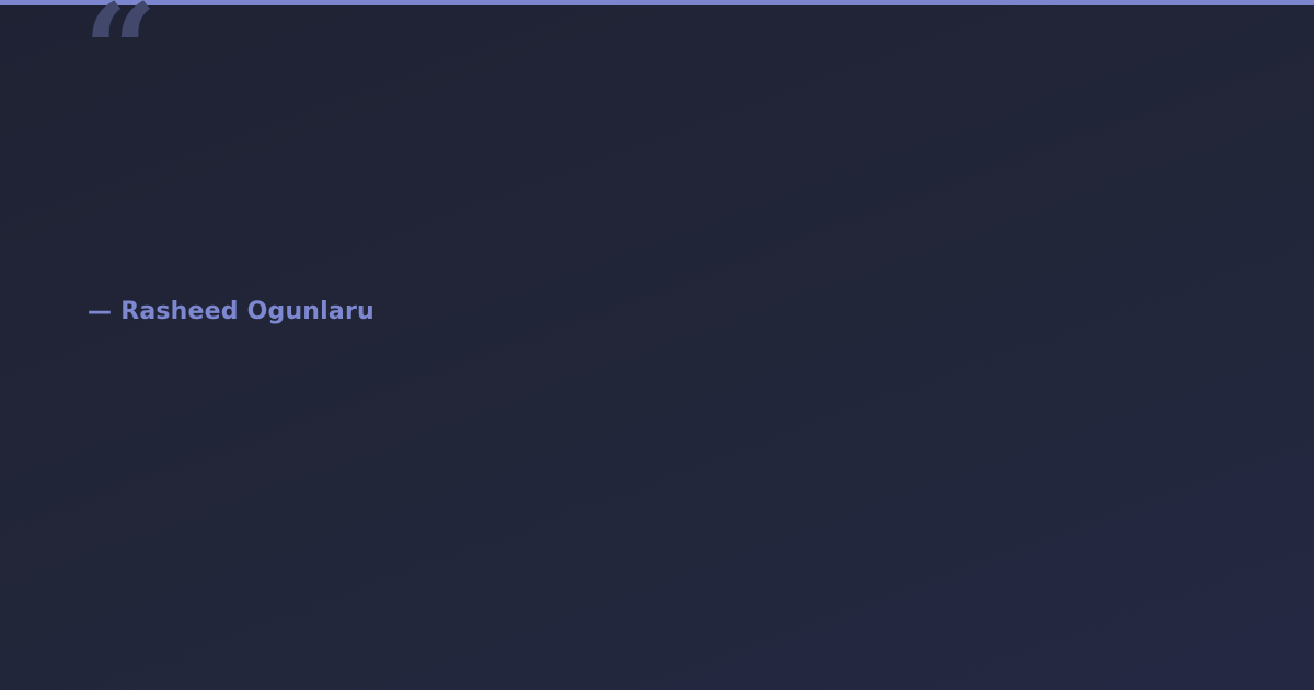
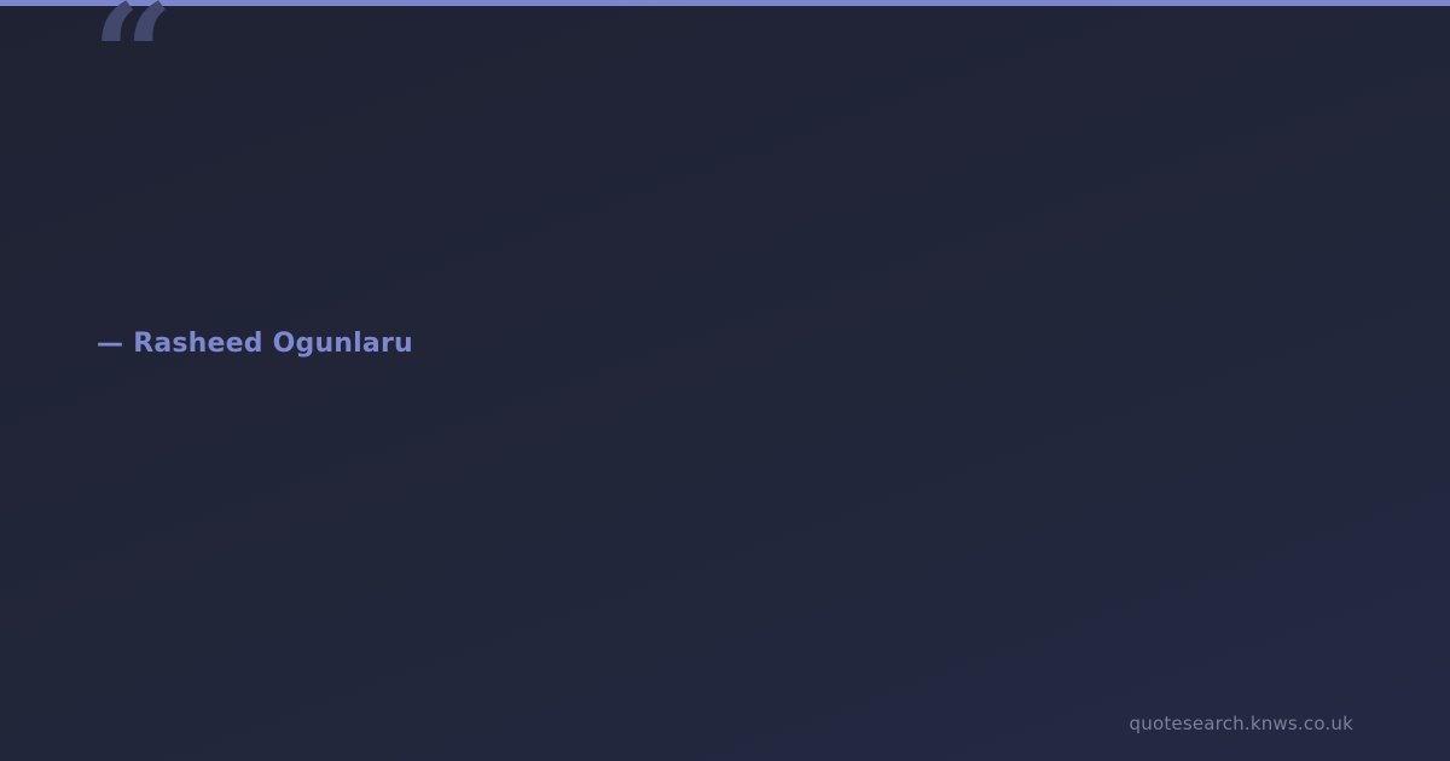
  “
  — Rasheed Ogunlaru
+ quotesearch.knws.co.uk
